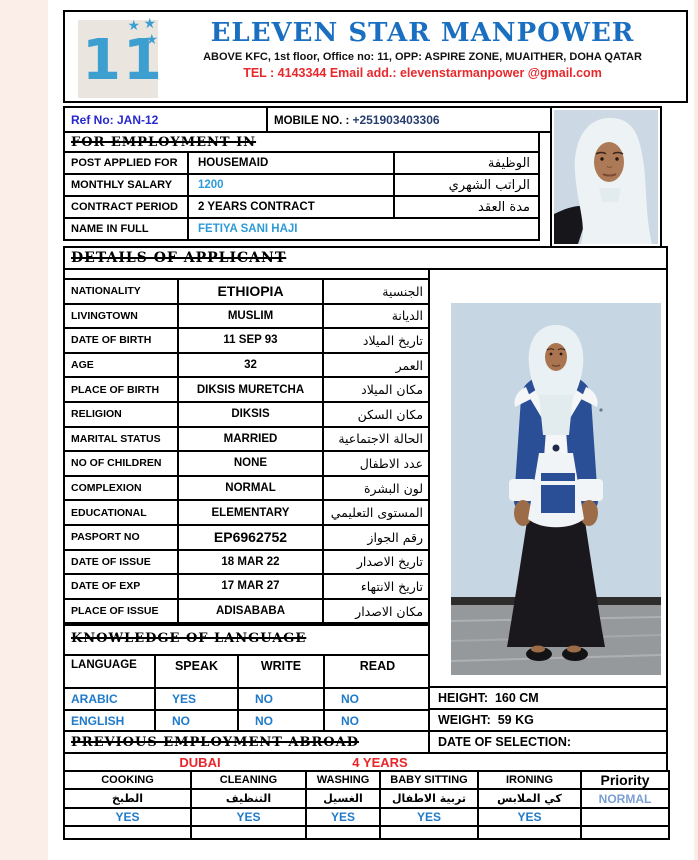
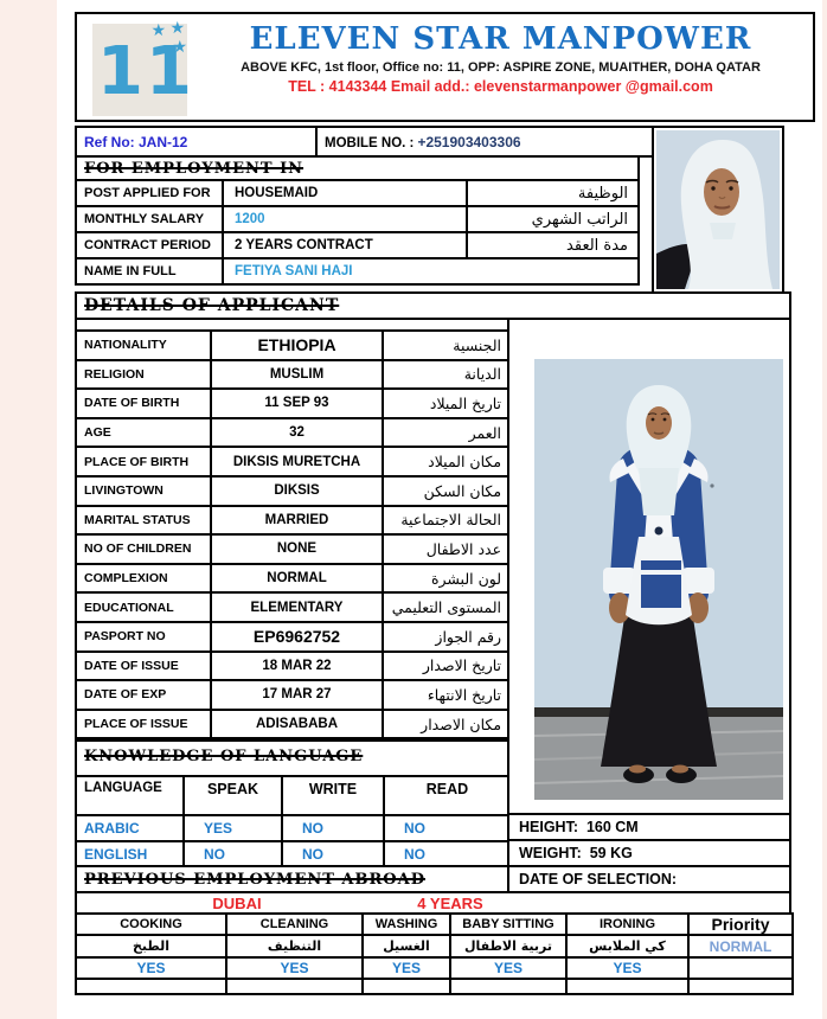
  11
  ★
  ★
  ★
  ELEVEN STAR MANPOWER
  ABOVE KFC, 1st floor, Office no: 11, OPP: ASPIRE ZONE, MUAITHER, DOHA QATAR
  TEL : 4143344 Email add.: elevenstarmanpower @gmail.com
  Ref No: JAN-12	MOBILE NO. : +251903403306
  FOR EMPLOYMENT IN
  POST APPLIED FOR	HOUSEMAID	الوظيفة
  MONTHLY SALARY	1200	الراتب الشهري
  CONTRACT PERIOD	2 YEARS CONTRACT	مدة العقد
  NAME IN FULL	FETIYA SANI HAJI
  DETAILS OF APPLICANT
  NATIONALITY	ETHIOPIA	الجنسية
- LIVINGTOWN	MUSLIM	الديانة
+ RELIGION	MUSLIM	الديانة
  DATE OF BIRTH	11 SEP 93	تاريخ الميلاد
  AGE	32	العمر
  PLACE OF BIRTH	DIKSIS MURETCHA	مكان الميلاد
- RELIGION	DIKSIS	مكان السكن
+ LIVINGTOWN	DIKSIS	مكان السكن
  MARITAL STATUS	MARRIED	الحالة الاجتماعية
  NO OF CHILDREN	NONE	عدد الاطفال
  COMPLEXION	NORMAL	لون البشرة
  EDUCATIONAL	ELEMENTARY	المستوى التعليمي
  PASPORT NO	EP6962752	رقم الجواز
  DATE OF ISSUE	18 MAR 22	تاريخ الاصدار
  DATE OF EXP	17 MAR 27	تاريخ الانتهاء
  PLACE OF ISSUE	ADISABABA	مكان الاصدار
  KNOWLEDGE OF LANGUAGE
  LANGUAGE	SPEAK	WRITE	READ
  ARABIC	YES	NO	NO
  ENGLISH	NO	NO	NO
  HEIGHT: 160 CM
  WEIGHT: 59 KG
  DATE OF SELECTION:
  PREVIOUS EMPLOYMENT ABROAD
  DUBAI
  4 YEARS
  COOKING	CLEANING	WASHING	BABY SITTING	IRONING	Priority
  الطبخ	التنظيف	الغسيل	تربية الاطفال	كي الملابس	NORMAL
  YES	YES	YES	YES	YES
